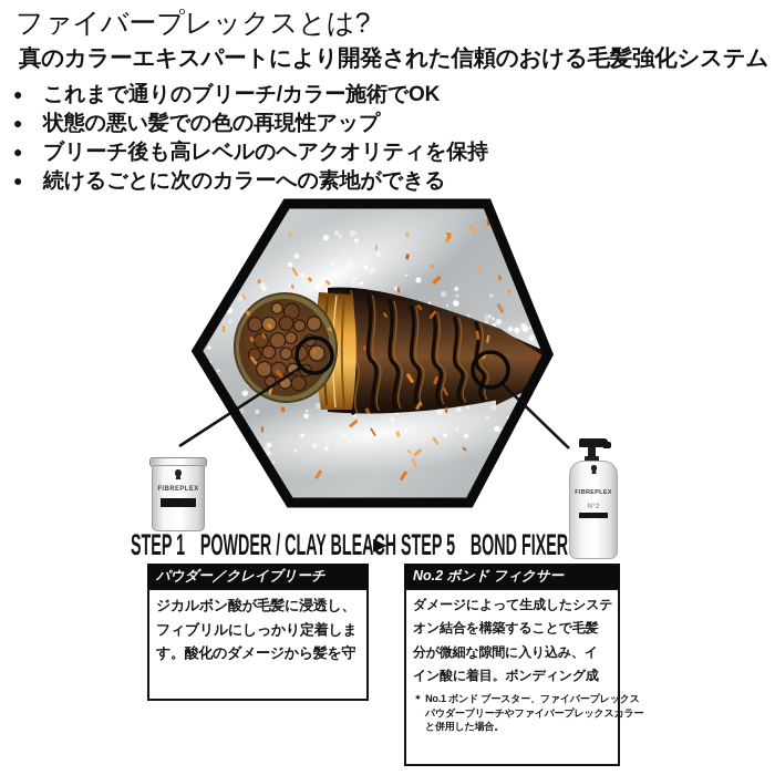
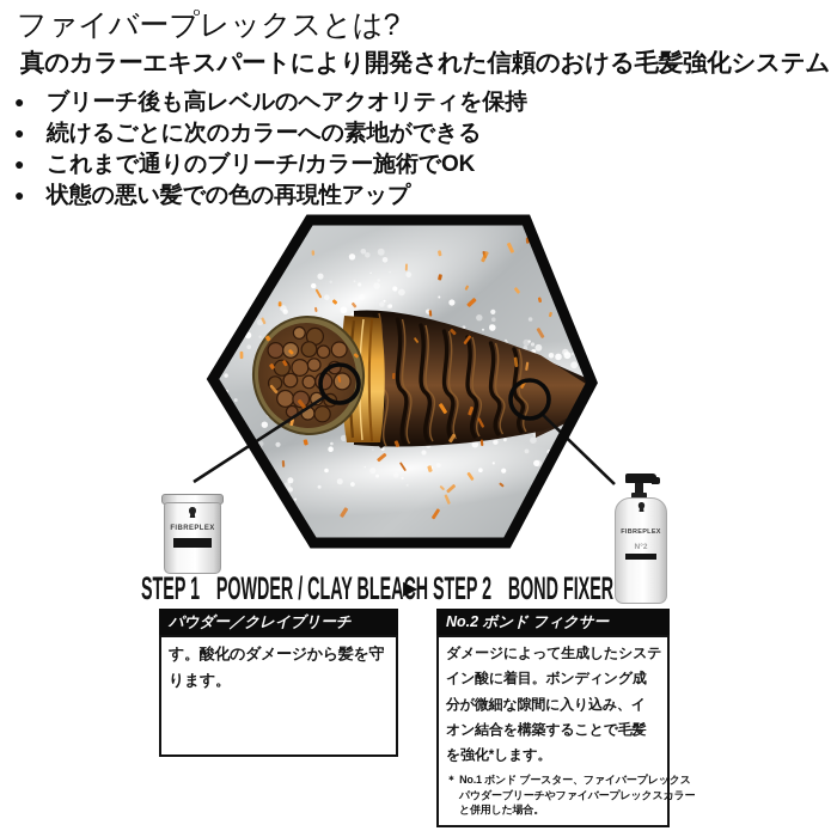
  ファイバープレックスとは?
  真のカラーエキスパートにより開発された信頼のおける毛髪強化システム
  ●
- これまで通りのブリーチ/カラー施術でOK
+ ブリーチ後も高レベルのヘアクオリティを保持
  ●
- 状態の悪い髪での色の再現性アップ
+ 続けるごとに次のカラーへの素地ができる
  ●
- ブリーチ後も高レベルのヘアクオリティを保持
+ これまで通りのブリーチ/カラー施術でOK
  ●
- 続けるごとに次のカラーへの素地ができる
+ 状態の悪い髪での色の再現性アップ
  STEP 1
  POWDER / CLAY BLEACH
  ▶
- STEP 5
+ STEP 2
  BOND FIXER
  パウダー／クレイブリーチ
  No.2 ボンド フィクサー
- ジカルボン酸が毛髪に浸透し、
- フィブリルにしっかり定着しま
  す。酸化のダメージから髪を守
+ ります。
  ダメージによって生成したシステ
- オン結合を構築することで毛髪
+ イン酸に着目。ボンディング成
  分が微細な隙間に入り込み、イ
- イン酸に着目。ボンディング成
+ オン結合を構築することで毛髪
+ を強化*します。
  ＊ No.1 ボンド ブースター、ファイバープレックス
  パウダーブリーチやファイバープレックスカラー
  と併用した場合。
